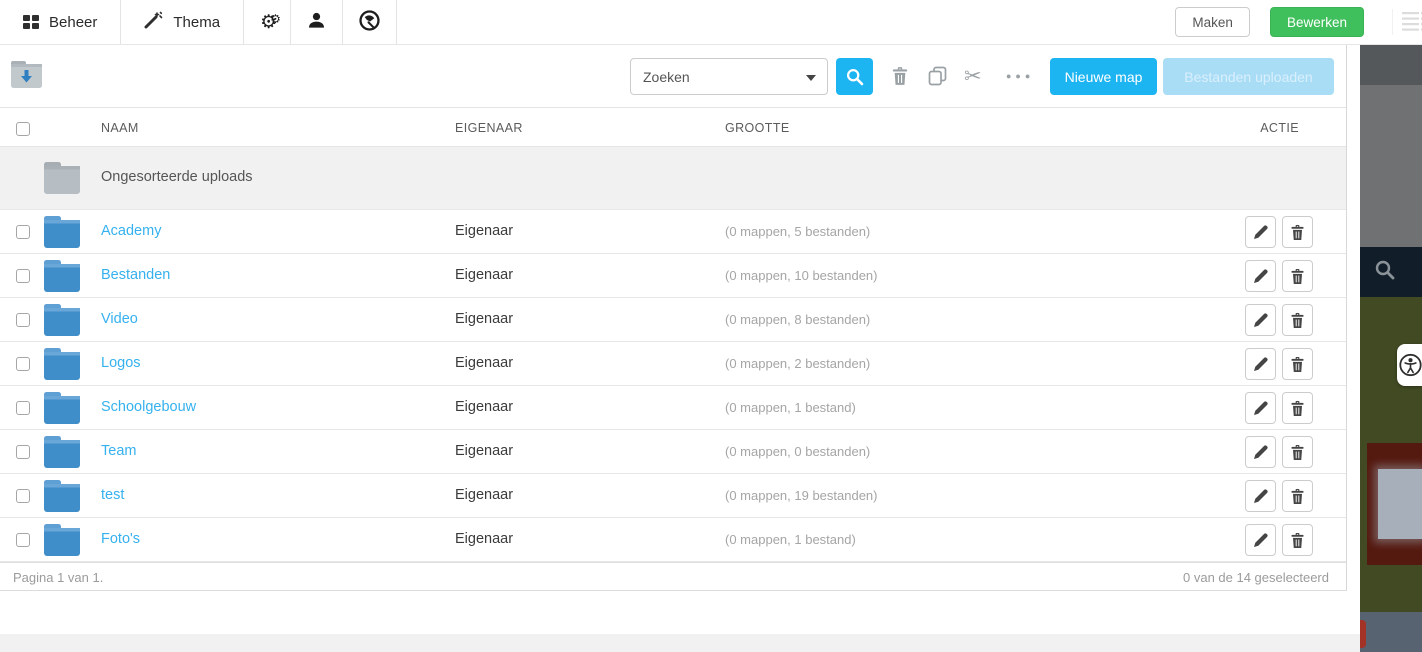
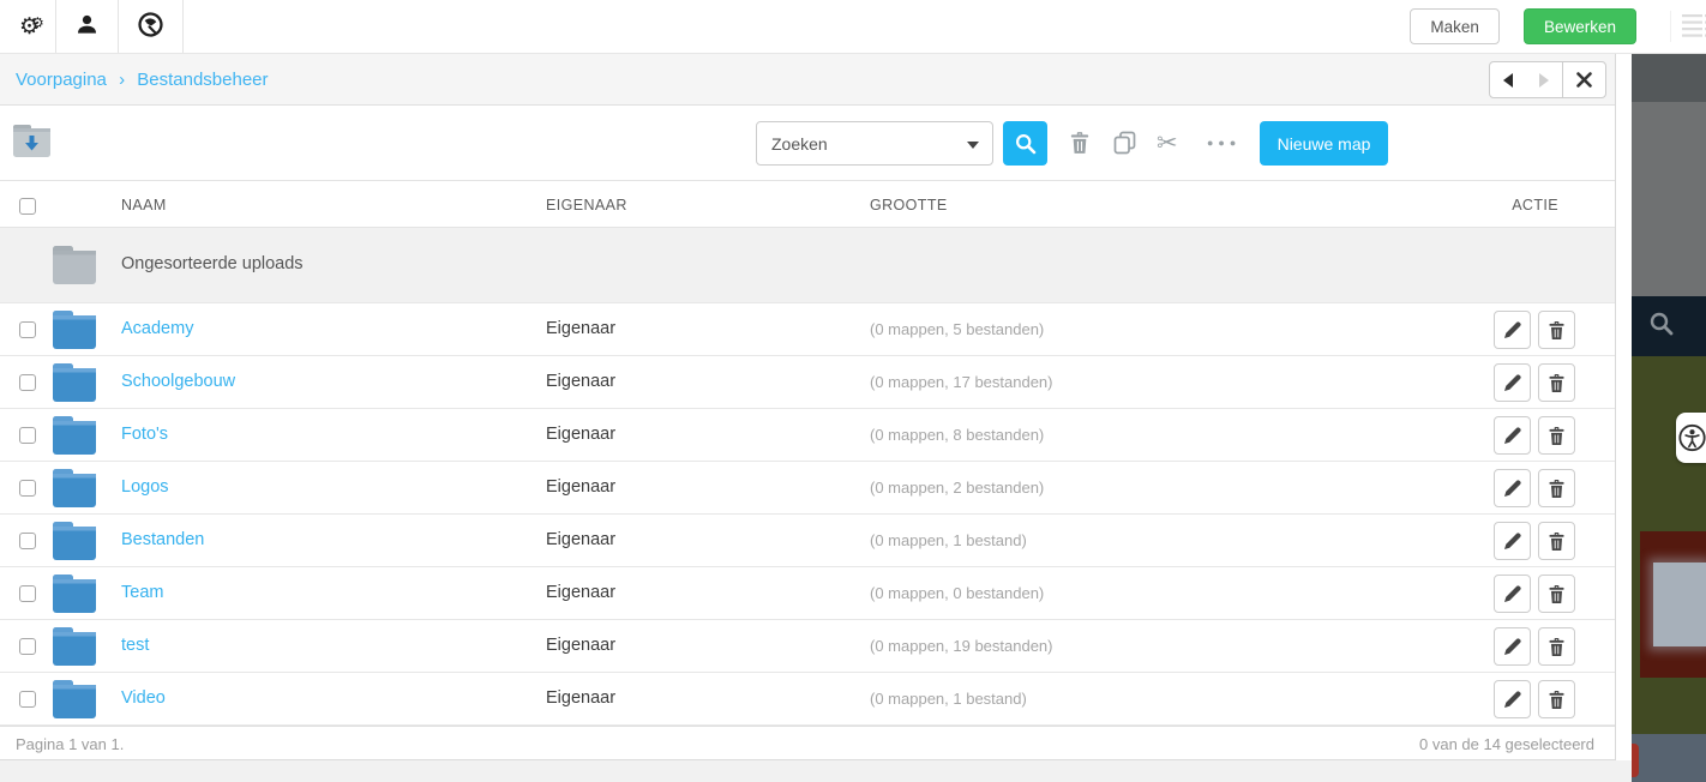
- Beheer
- Thema
  ⚙⚙
  Maken
  Bewerken
+ Voorpagina › Bestandsbeheer
  Zoeken
  ✂
  ●●●
  Nieuwe map
- Bestanden uploaden
  NAAM
  EIGENAAR
  GROOTTE
  ACTIE
  Ongesorteerde uploads
  Academy
  Eigenaar
  (0 mappen, 5 bestanden)
- Bestanden
+ Schoolgebouw
  Eigenaar
- (0 mappen, 10 bestanden)
+ (0 mappen, 17 bestanden)
- Video
+ Foto's
  Eigenaar
  (0 mappen, 8 bestanden)
  Logos
  Eigenaar
  (0 mappen, 2 bestanden)
- Schoolgebouw
+ Bestanden
  Eigenaar
  (0 mappen, 1 bestand)
  Team
  Eigenaar
  (0 mappen, 0 bestanden)
  test
  Eigenaar
  (0 mappen, 19 bestanden)
- Foto's
+ Video
  Eigenaar
  (0 mappen, 1 bestand)
  Pagina 1 van 1.
  0 van de 14 geselecteerd
